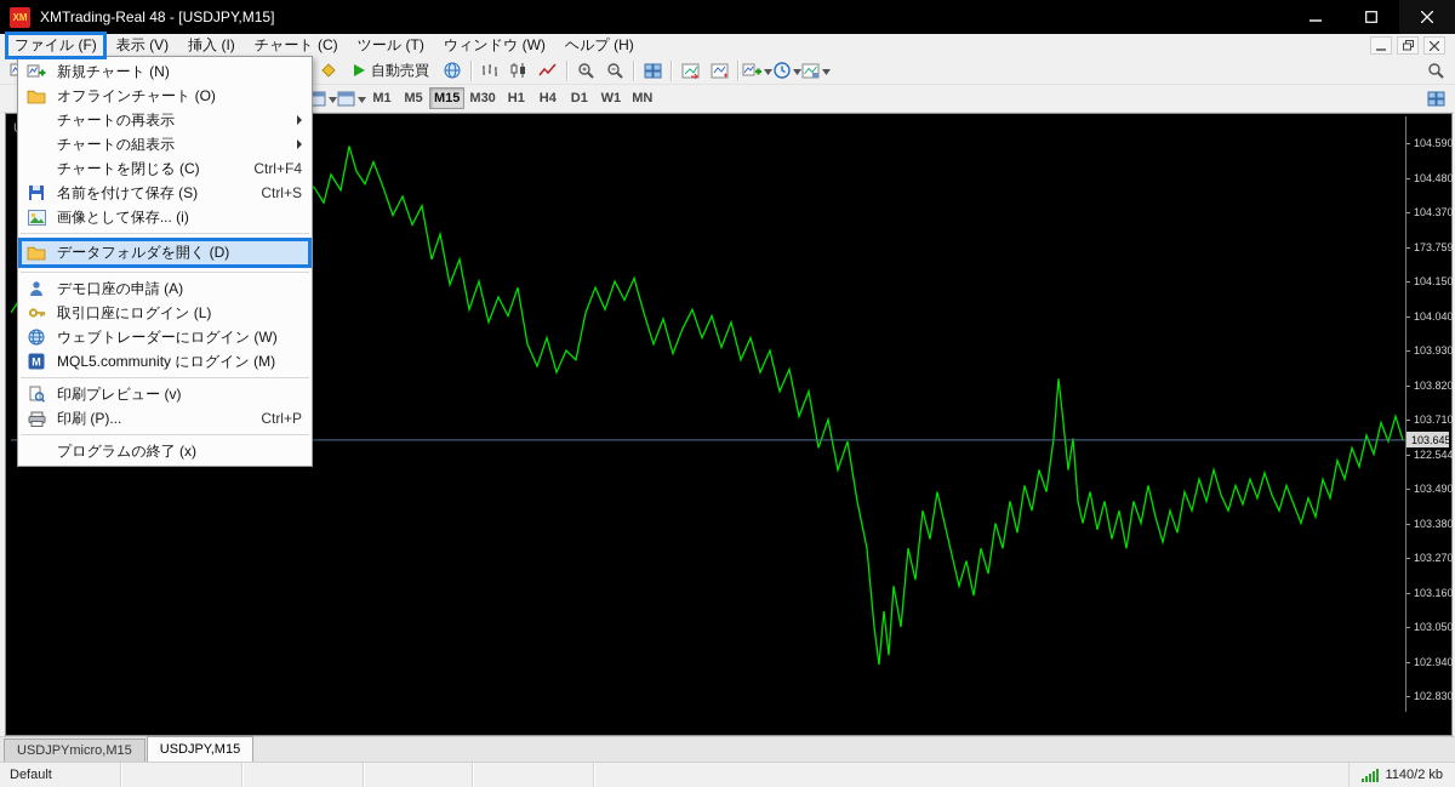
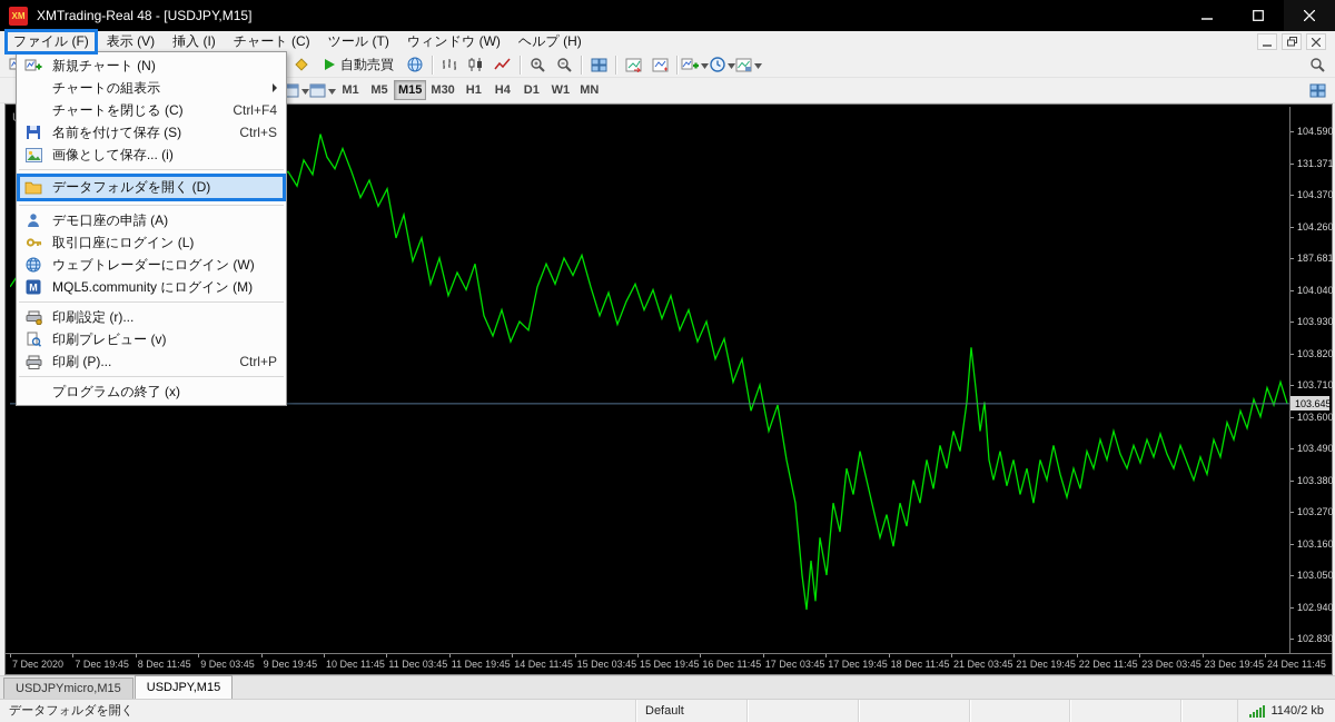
  XM
  XMTrading-Real 48 - [USDJPY,M15]
  ファイル (F)
  表示 (V)
  挿入 (I)
  チャート (C)
  ツール (T)
  ウィンドウ (W)
  ヘルプ (H)
  自動売買
  M1
  M5
  M15
  M30
  H1
  H4
  D1
  W1
  MN
  104.590
- 104.480
+ 131.371
  104.370
- 173.759
+ 104.260
- 104.150
+ 187.681
  104.040
  103.930
  103.820
  103.710
- 122.544
+ 103.600
  103.490
  103.380
  103.270
  103.160
  103.050
  102.940
  102.830
  103.645
+ 7 Dec 2020
+ 7 Dec 19:45
+ 8 Dec 11:45
+ 9 Dec 03:45
+ 9 Dec 19:45
+ 10 Dec 11:45
+ 11 Dec 03:45
+ 11 Dec 19:45
+ 14 Dec 11:45
+ 15 Dec 03:45
+ 15 Dec 19:45
+ 16 Dec 11:45
+ 17 Dec 03:45
+ 17 Dec 19:45
+ 18 Dec 11:45
+ 21 Dec 03:45
+ 21 Dec 19:45
+ 22 Dec 11:45
+ 23 Dec 03:45
+ 23 Dec 19:45
+ 24 Dec 11:45
  新規チャート (N)
- オフラインチャート (O)
- チャートの再表示
  チャートの組表示
  チャートを閉じる (C)
  Ctrl+F4
  名前を付けて保存 (S)
  Ctrl+S
  画像として保存... (i)
  データフォルダを開く (D)
  デモ口座の申請 (A)
  取引口座にログイン (L)
  ウェブトレーダーにログイン (W)
  M
  MQL5.community にログイン (M)
+ 印刷設定 (r)...
  印刷プレビュー (v)
  印刷 (P)...
  Ctrl+P
  プログラムの終了 (x)
  USDJPYmicro,M15
  USDJPY,M15
+ データフォルダを開く
  Default
  1140/2 kb
